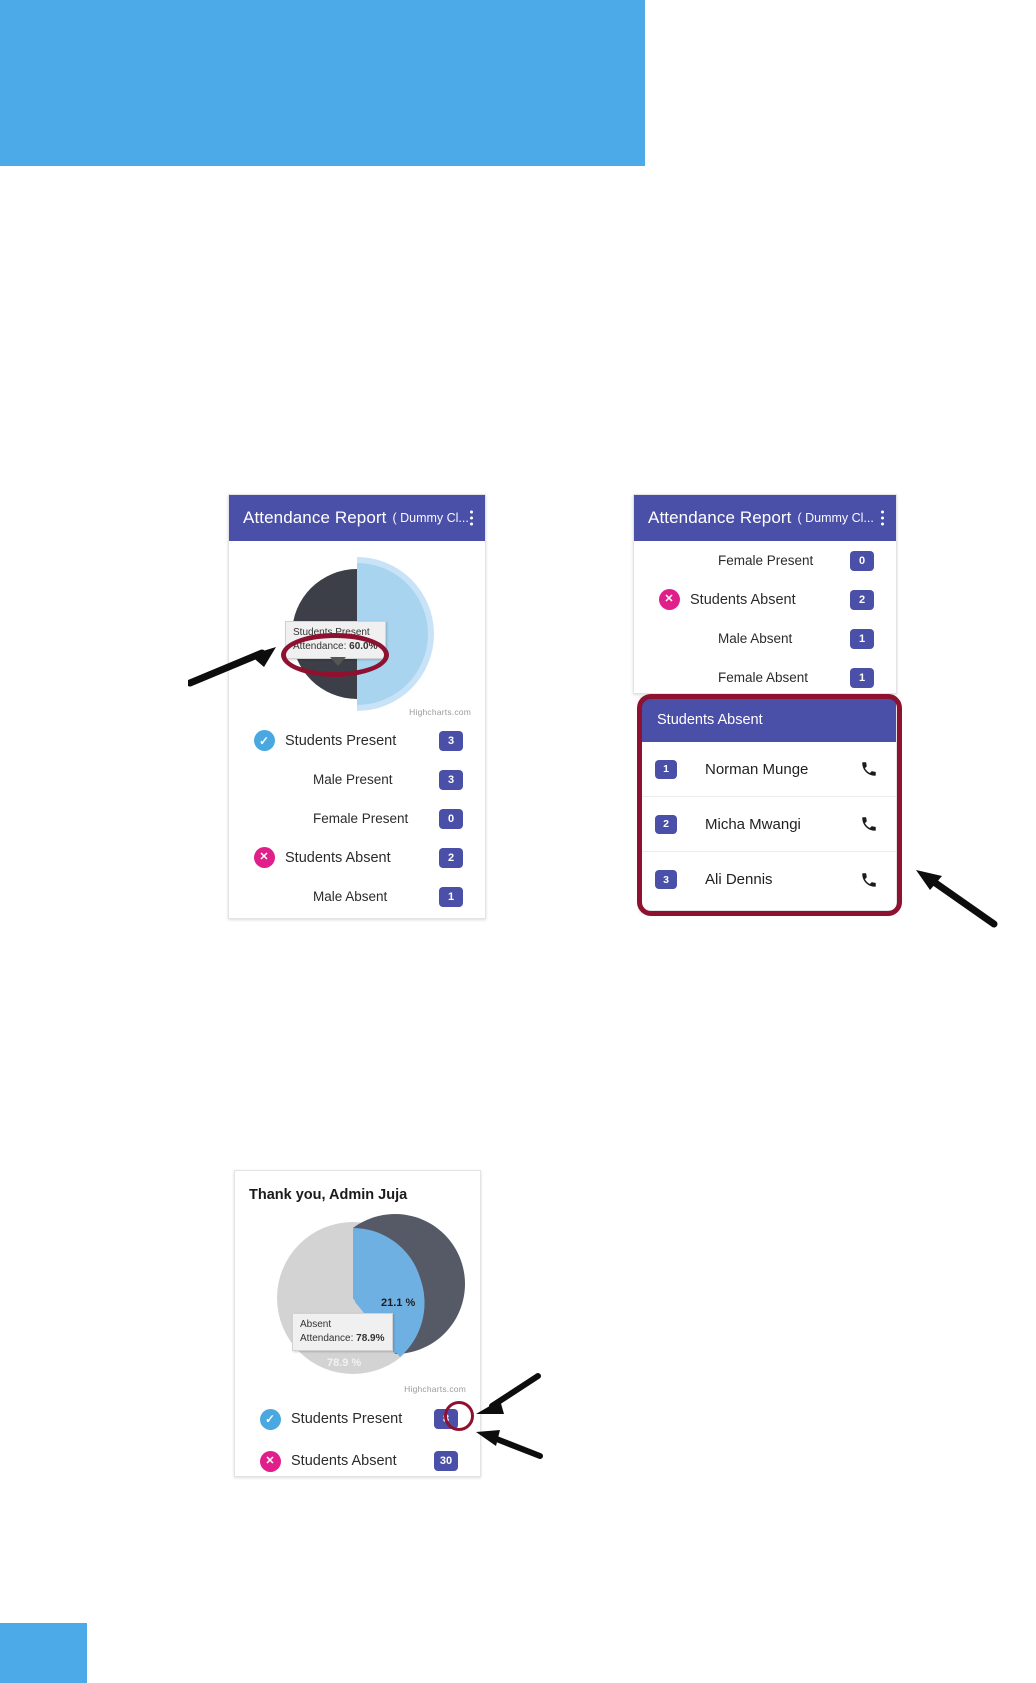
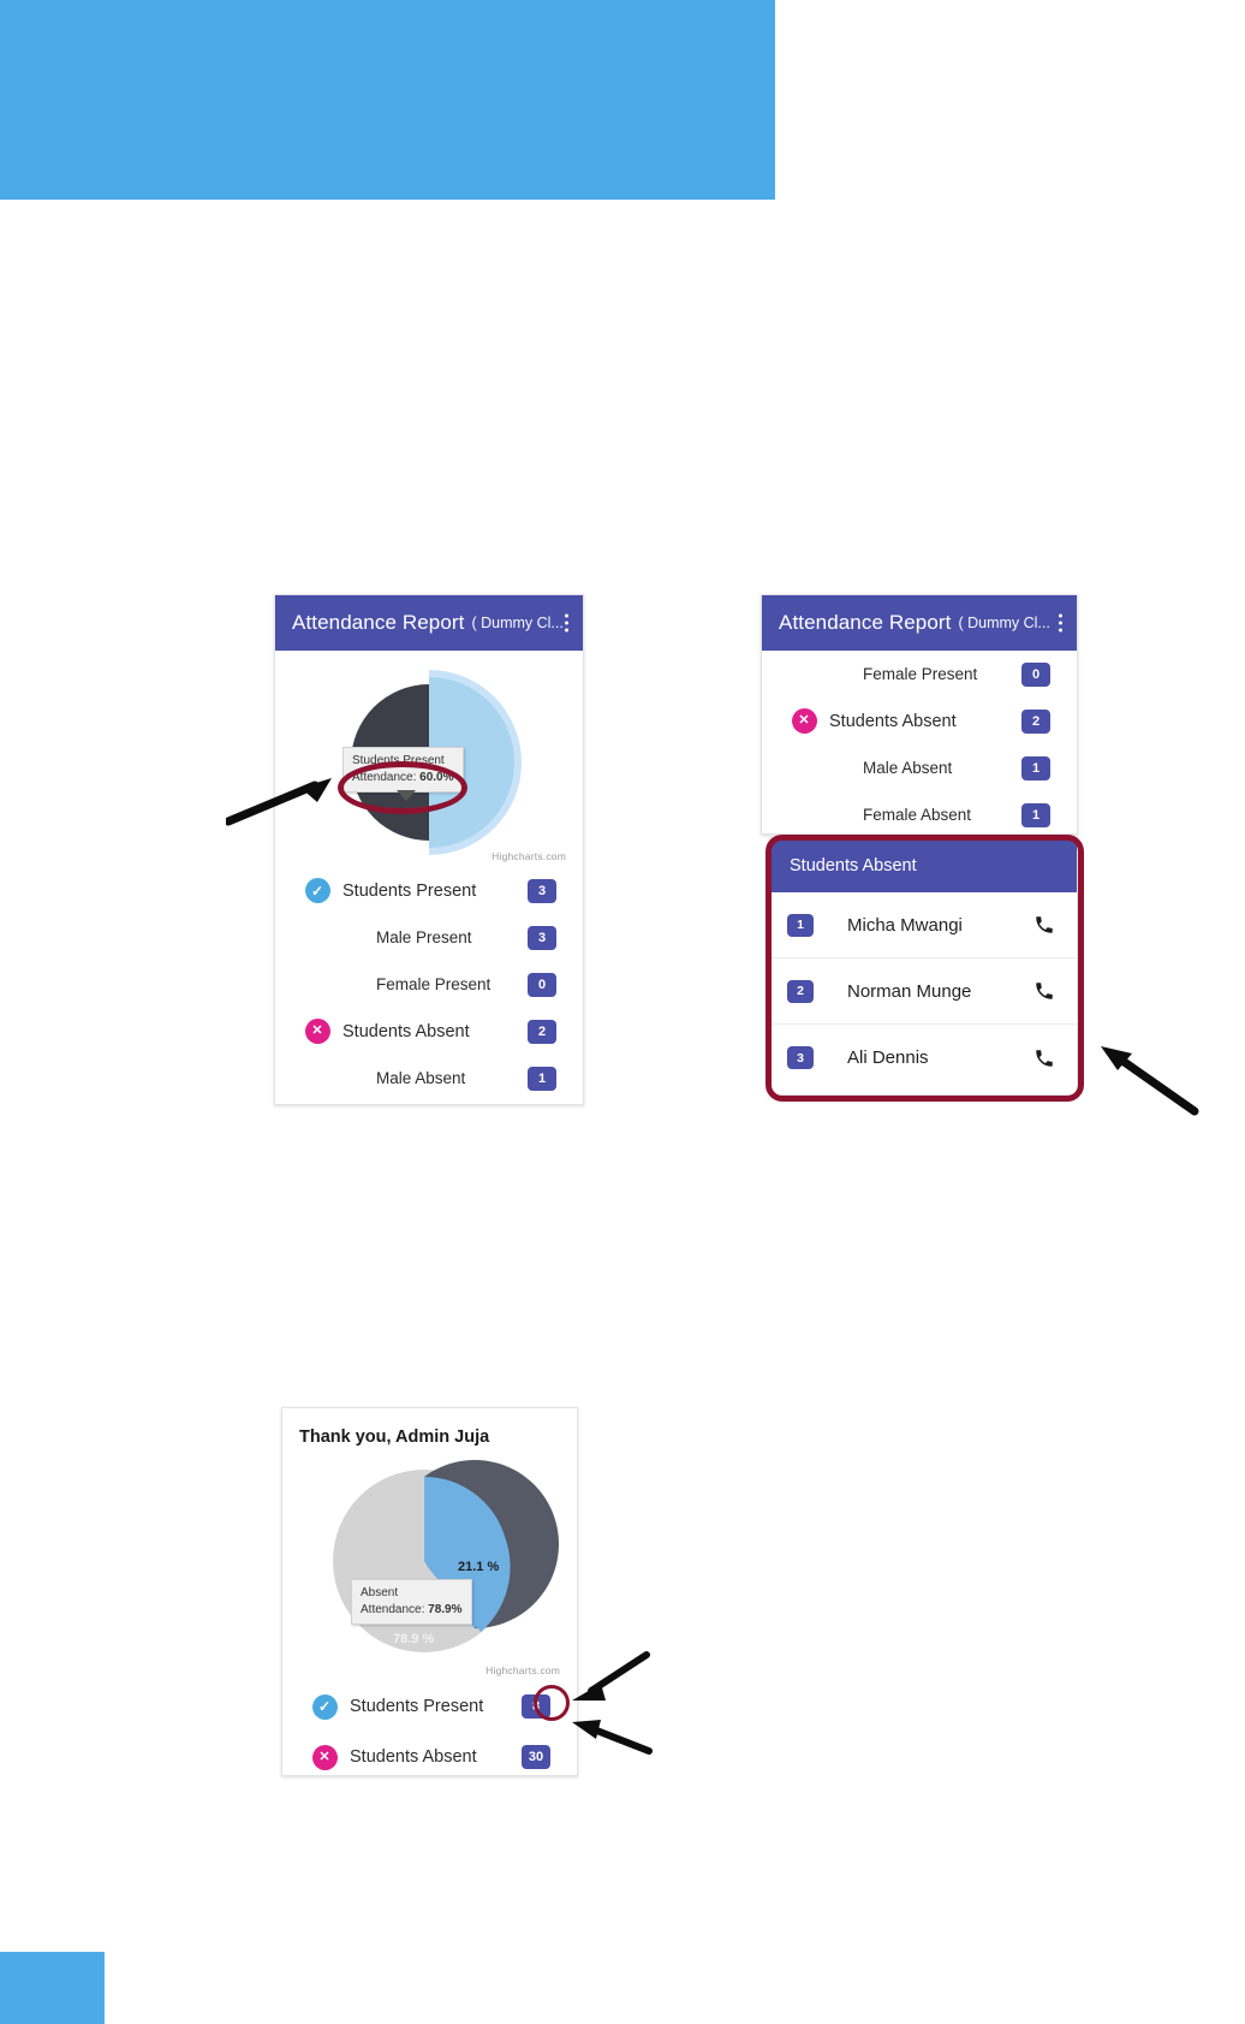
  Attendance Report
  ( Dummy Cl...
  Students Present
  Attendance: 60.0%
  Highcharts.com
  ✓
  Students Present
  3
  Male Present
  3
  Female Present
  0
  ✕
  Students Absent
  2
  Male Absent
  1
  Attendance Report
  ( Dummy Cl...
  Female Present
  0
  ✕
  Students Absent
  2
  Male Absent
  1
  Female Absent
  1
  Students Absent
  1
- Norman Munge
+ Micha Mwangi
  2
- Micha Mwangi
+ Norman Munge
  3
  Ali Dennis
  Thank you, Admin Juja
  21.1 %
  78.9 %
  Absent
  Attendance: 78.9%
  Highcharts.com
  ✓
  Students Present
  8
  ✕
  Students Absent
  30
